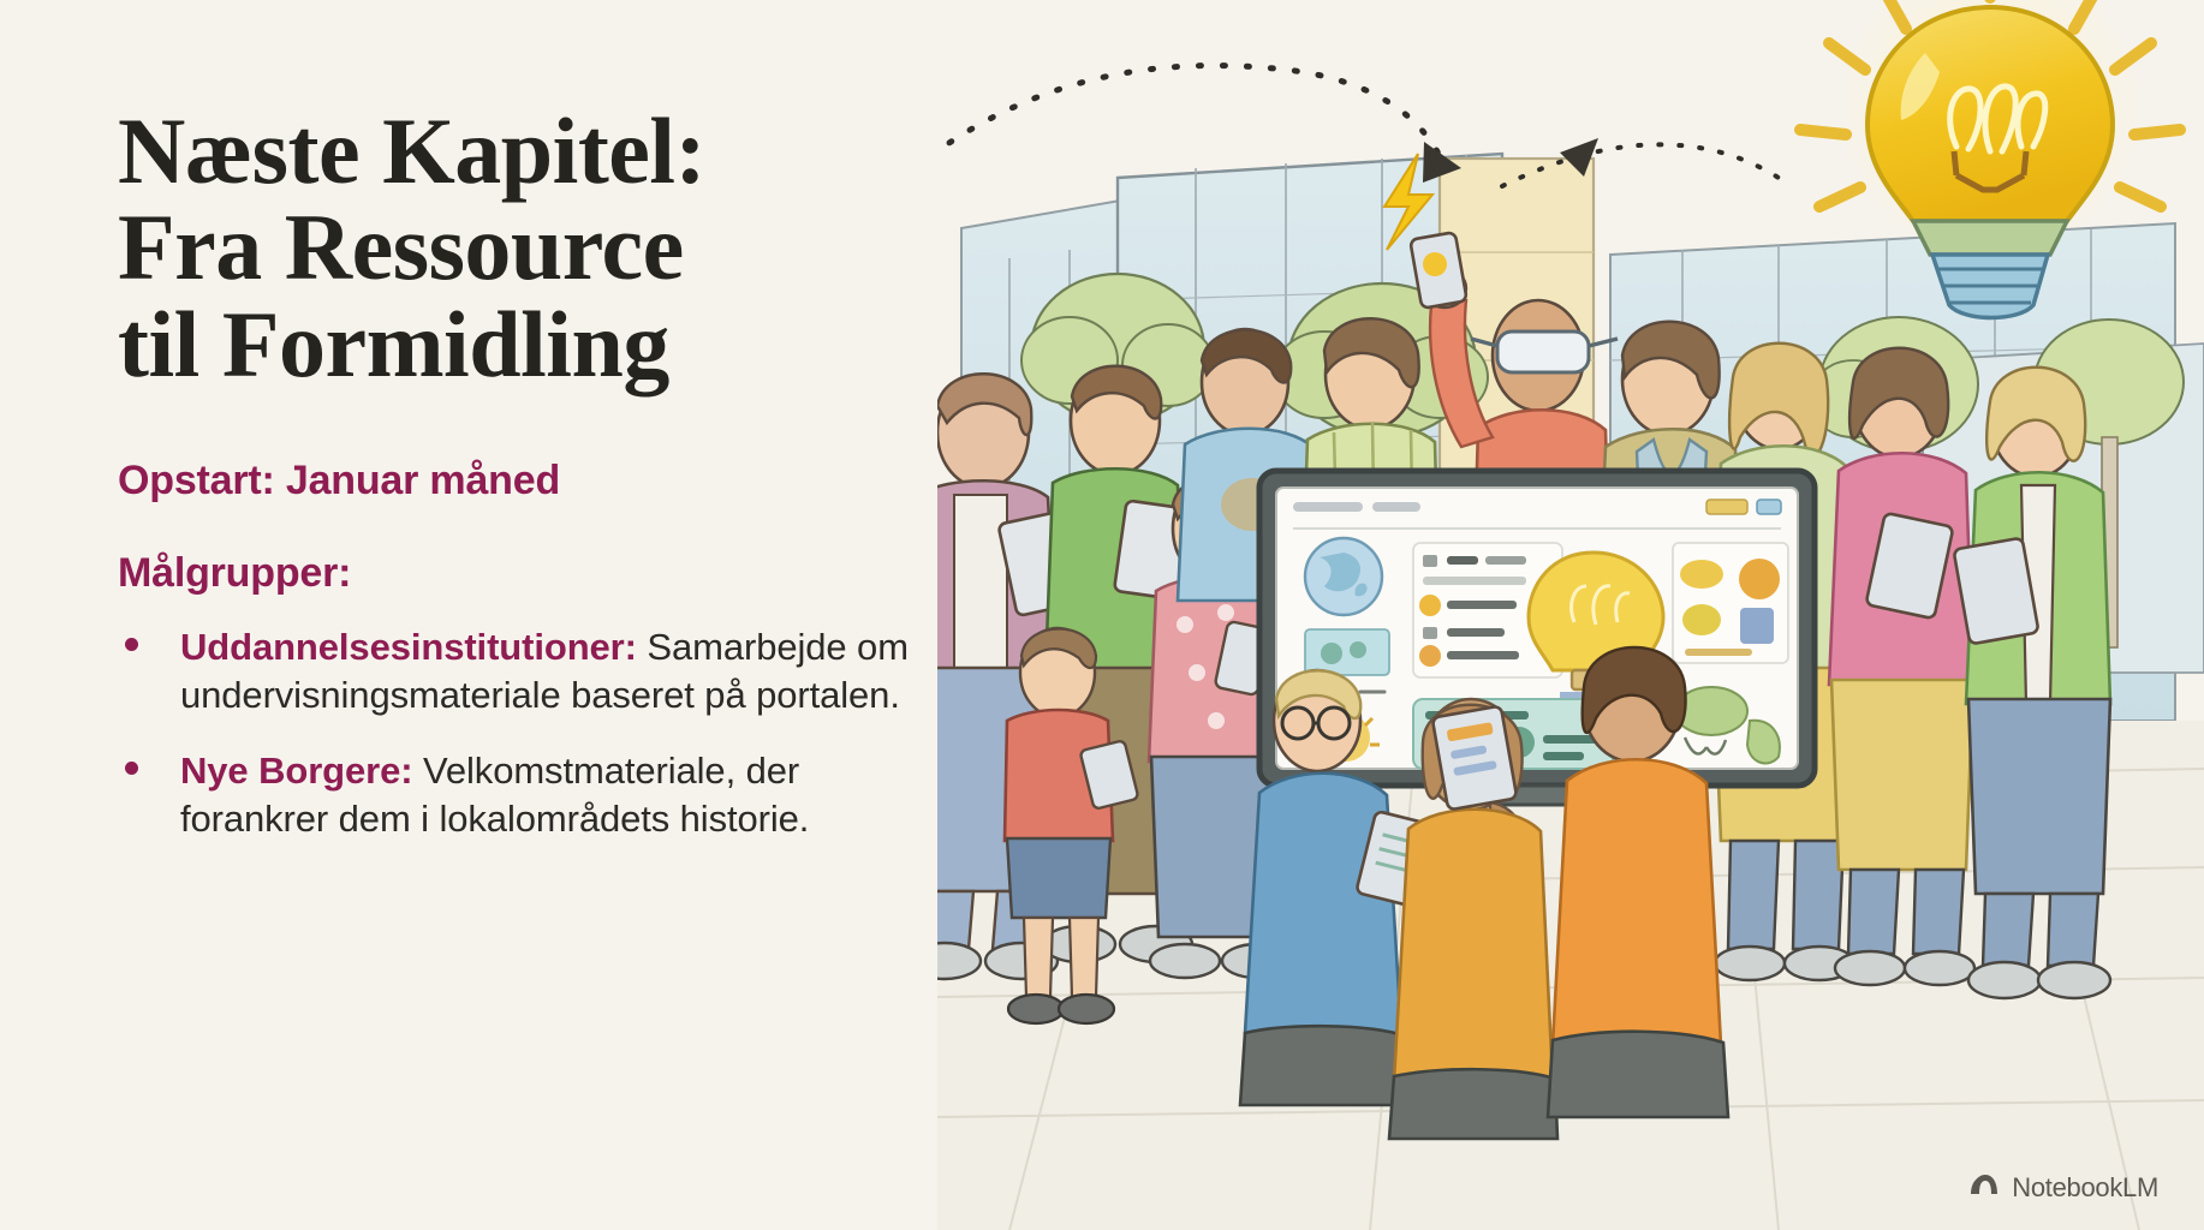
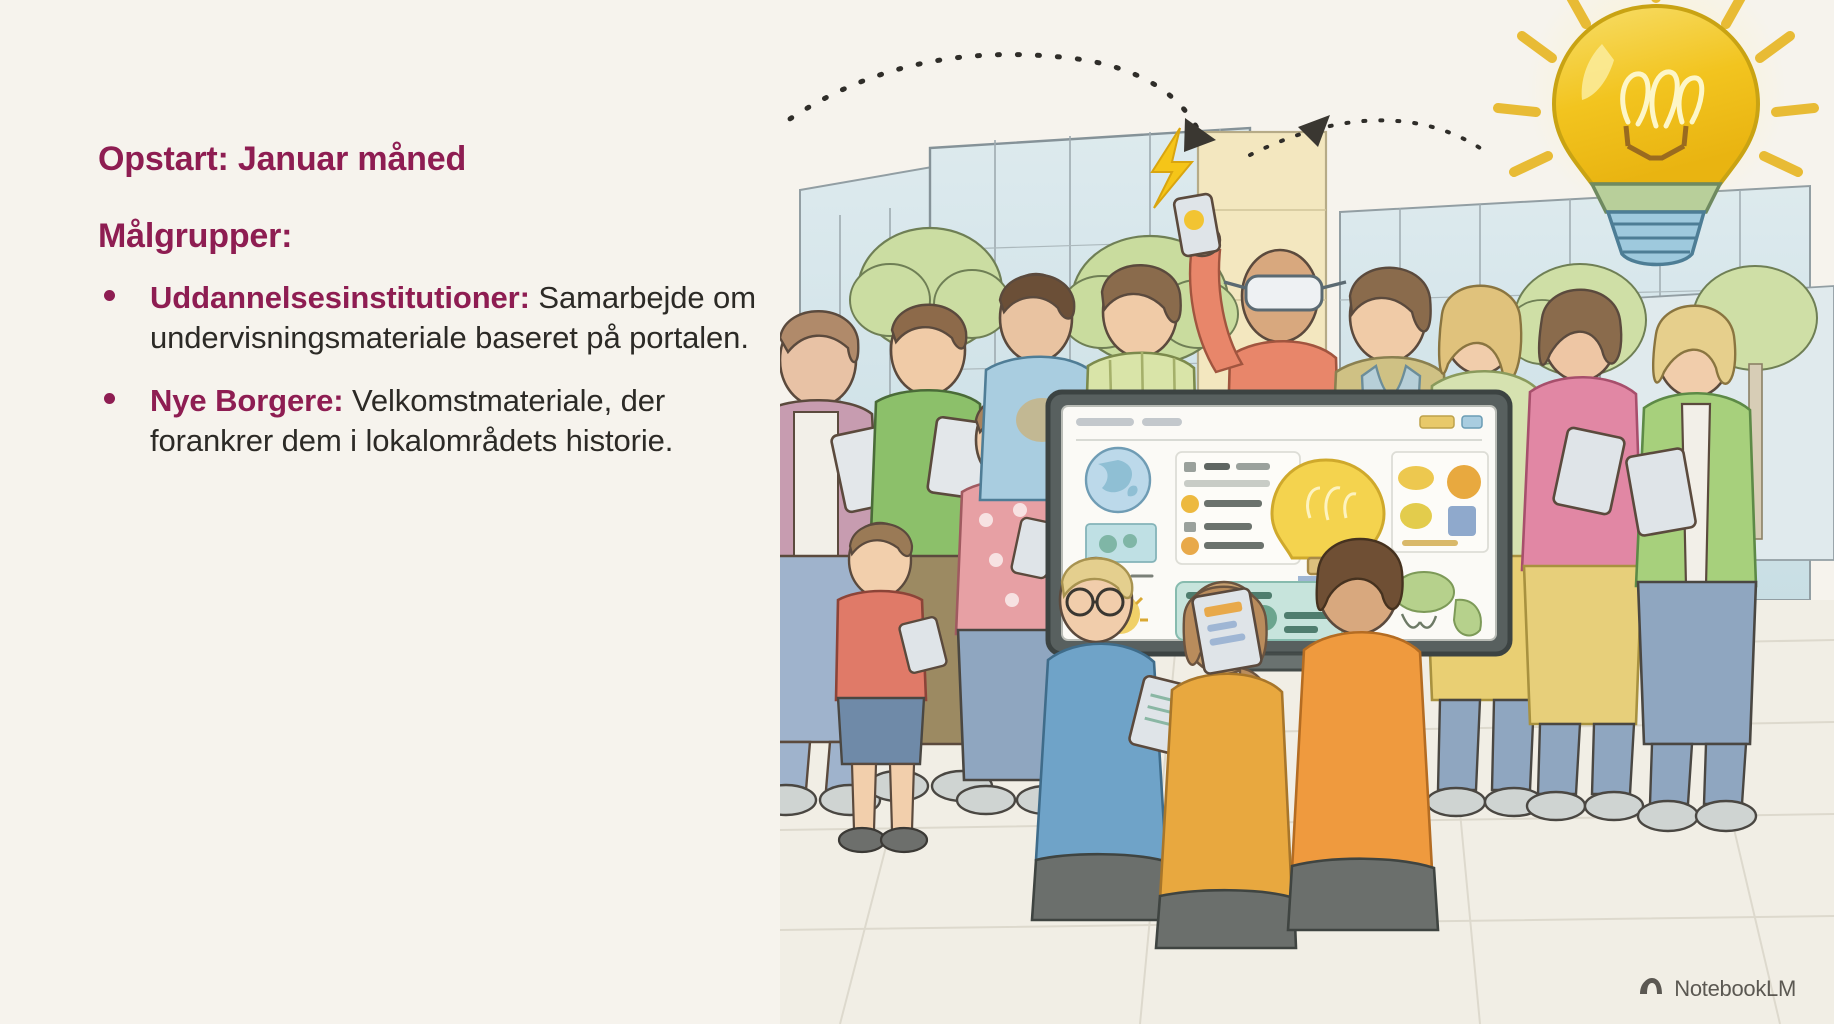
- Næste Kapitel:
- Fra Ressource
- til Formidling
  Opstart: Januar måned
  Målgrupper:
  Uddannelsesinstitutioner: Samarbejde om undervisningsmateriale baseret på portalen.
  Nye Borgere: Velkomstmateriale, der forankrer dem i lokalområdets historie.
  NotebookLM
